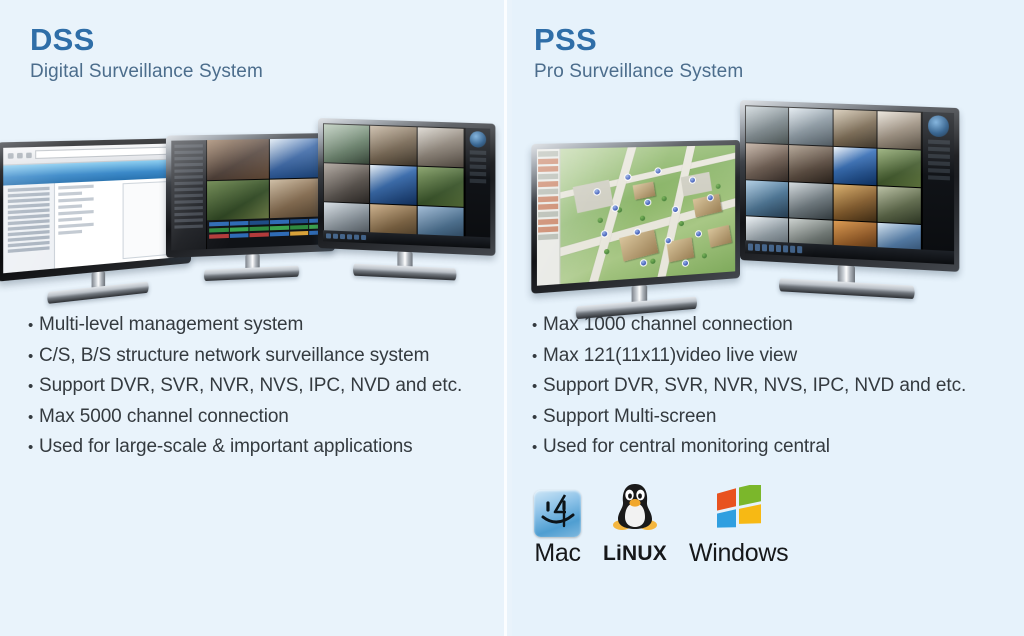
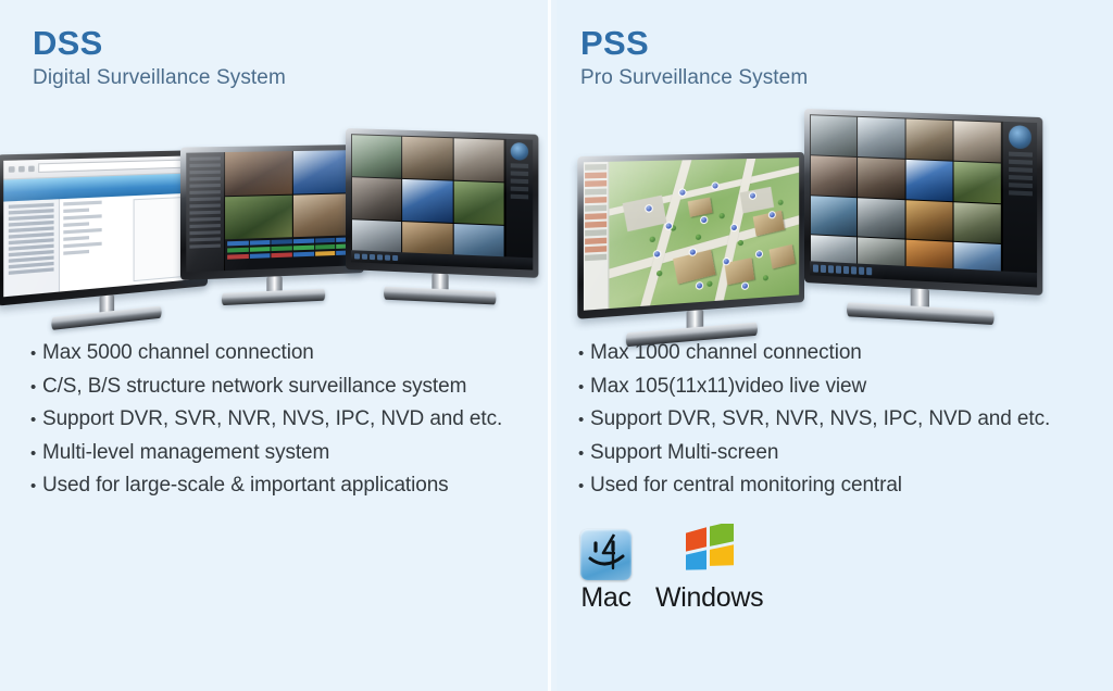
  DSS
  Digital Surveillance System
  •
- Multi-level management system
+ Max 5000 channel connection
  •
  C/S, B/S structure network surveillance system
  •
  Support DVR, SVR, NVR, NVS, IPC, NVD and etc.
  •
- Max 5000 channel connection
+ Multi-level management system
  •
  Used for large-scale & important applications
  PSS
  Pro Surveillance System
  •
  Max 1000 channel connection
  •
- Max 121(11x11)video live view
+ Max 105(11x11)video live view
  •
  Support DVR, SVR, NVR, NVS, IPC, NVD and etc.
  •
  Support Multi-screen
  •
  Used for central monitoring central
  Mac
- LiNUX
  Windows
